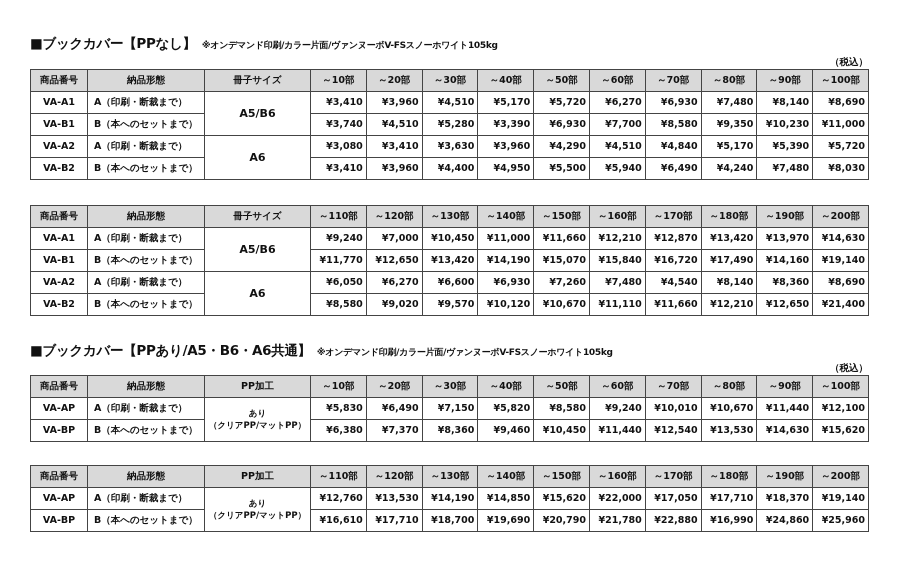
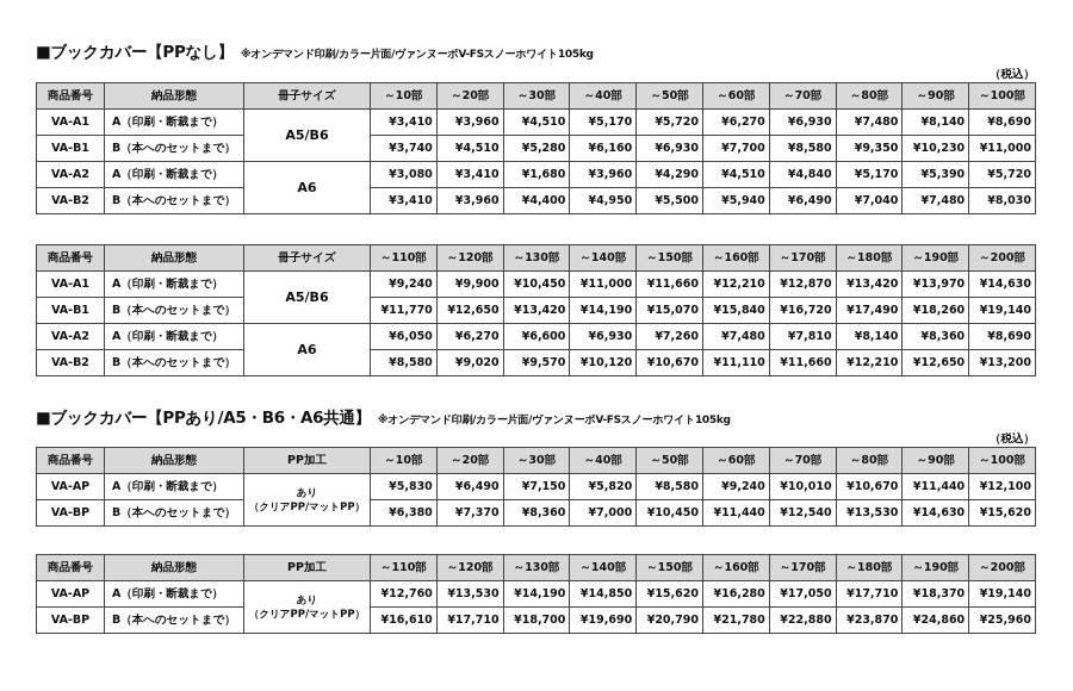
  ■ブックカバー【PPなし】 ※オンデマンド印刷/カラー片面/ヴァンヌーボV-FSスノーホワイト105kg
  （税込）
  商品番号	納品形態	冊子サイズ	～10部	～20部	～30部	～40部	～50部	～60部	～70部	～80部	～90部	～100部
  VA-A1	A（印刷・断裁まで）	A5/B6	¥3,410	¥3,960	¥4,510	¥5,170	¥5,720	¥6,270	¥6,930	¥7,480	¥8,140	¥8,690
- VA-B1	B（本へのセットまで）	¥3,740	¥4,510	¥5,280	¥3,390	¥6,930	¥7,700	¥8,580	¥9,350	¥10,230	¥11,000
+ VA-B1	B（本へのセットまで）	¥3,740	¥4,510	¥5,280	¥6,160	¥6,930	¥7,700	¥8,580	¥9,350	¥10,230	¥11,000
- VA-A2	A（印刷・断裁まで）	A6	¥3,080	¥3,410	¥3,630	¥3,960	¥4,290	¥4,510	¥4,840	¥5,170	¥5,390	¥5,720
+ VA-A2	A（印刷・断裁まで）	A6	¥3,080	¥3,410	¥1,680	¥3,960	¥4,290	¥4,510	¥4,840	¥5,170	¥5,390	¥5,720
- VA-B2	B（本へのセットまで）	¥3,410	¥3,960	¥4,400	¥4,950	¥5,500	¥5,940	¥6,490	¥4,240	¥7,480	¥8,030
+ VA-B2	B（本へのセットまで）	¥3,410	¥3,960	¥4,400	¥4,950	¥5,500	¥5,940	¥6,490	¥7,040	¥7,480	¥8,030
  商品番号	納品形態	冊子サイズ	～110部	～120部	～130部	～140部	～150部	～160部	～170部	～180部	～190部	～200部
- VA-A1	A（印刷・断裁まで）	A5/B6	¥9,240	¥7,000	¥10,450	¥11,000	¥11,660	¥12,210	¥12,870	¥13,420	¥13,970	¥14,630
+ VA-A1	A（印刷・断裁まで）	A5/B6	¥9,240	¥9,900	¥10,450	¥11,000	¥11,660	¥12,210	¥12,870	¥13,420	¥13,970	¥14,630
- VA-B1	B（本へのセットまで）	¥11,770	¥12,650	¥13,420	¥14,190	¥15,070	¥15,840	¥16,720	¥17,490	¥14,160	¥19,140
+ VA-B1	B（本へのセットまで）	¥11,770	¥12,650	¥13,420	¥14,190	¥15,070	¥15,840	¥16,720	¥17,490	¥18,260	¥19,140
- VA-A2	A（印刷・断裁まで）	A6	¥6,050	¥6,270	¥6,600	¥6,930	¥7,260	¥7,480	¥4,540	¥8,140	¥8,360	¥8,690
+ VA-A2	A（印刷・断裁まで）	A6	¥6,050	¥6,270	¥6,600	¥6,930	¥7,260	¥7,480	¥7,810	¥8,140	¥8,360	¥8,690
- VA-B2	B（本へのセットまで）	¥8,580	¥9,020	¥9,570	¥10,120	¥10,670	¥11,110	¥11,660	¥12,210	¥12,650	¥21,400
+ VA-B2	B（本へのセットまで）	¥8,580	¥9,020	¥9,570	¥10,120	¥10,670	¥11,110	¥11,660	¥12,210	¥12,650	¥13,200
  ■ブックカバー【PPあり/A5・B6・A6共通】 ※オンデマンド印刷/カラー片面/ヴァンヌーボV-FSスノーホワイト105kg
  （税込）
  商品番号	納品形態	PP加工	～10部	～20部	～30部	～40部	～50部	～60部	～70部	～80部	～90部	～100部
  VA-AP	A（印刷・断裁まで）	あり（クリアPP/マットPP）	¥5,830	¥6,490	¥7,150	¥5,820	¥8,580	¥9,240	¥10,010	¥10,670	¥11,440	¥12,100
- VA-BP	B（本へのセットまで）	¥6,380	¥7,370	¥8,360	¥9,460	¥10,450	¥11,440	¥12,540	¥13,530	¥14,630	¥15,620
+ VA-BP	B（本へのセットまで）	¥6,380	¥7,370	¥8,360	¥7,000	¥10,450	¥11,440	¥12,540	¥13,530	¥14,630	¥15,620
  商品番号	納品形態	PP加工	～110部	～120部	～130部	～140部	～150部	～160部	～170部	～180部	～190部	～200部
- VA-AP	A（印刷・断裁まで）	あり（クリアPP/マットPP）	¥12,760	¥13,530	¥14,190	¥14,850	¥15,620	¥22,000	¥17,050	¥17,710	¥18,370	¥19,140
+ VA-AP	A（印刷・断裁まで）	あり（クリアPP/マットPP）	¥12,760	¥13,530	¥14,190	¥14,850	¥15,620	¥16,280	¥17,050	¥17,710	¥18,370	¥19,140
- VA-BP	B（本へのセットまで）	¥16,610	¥17,710	¥18,700	¥19,690	¥20,790	¥21,780	¥22,880	¥16,990	¥24,860	¥25,960
+ VA-BP	B（本へのセットまで）	¥16,610	¥17,710	¥18,700	¥19,690	¥20,790	¥21,780	¥22,880	¥23,870	¥24,860	¥25,960
